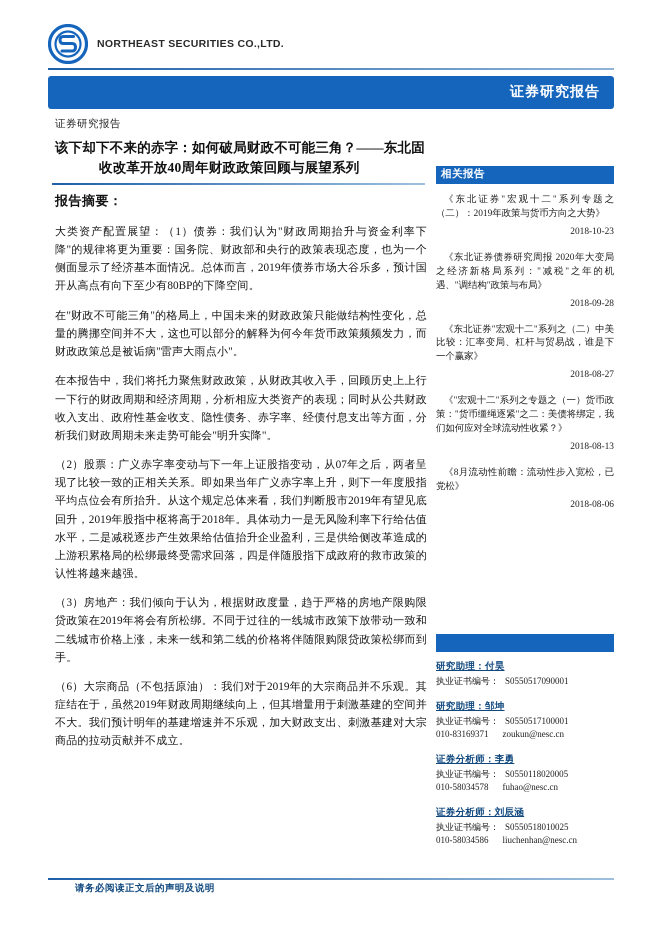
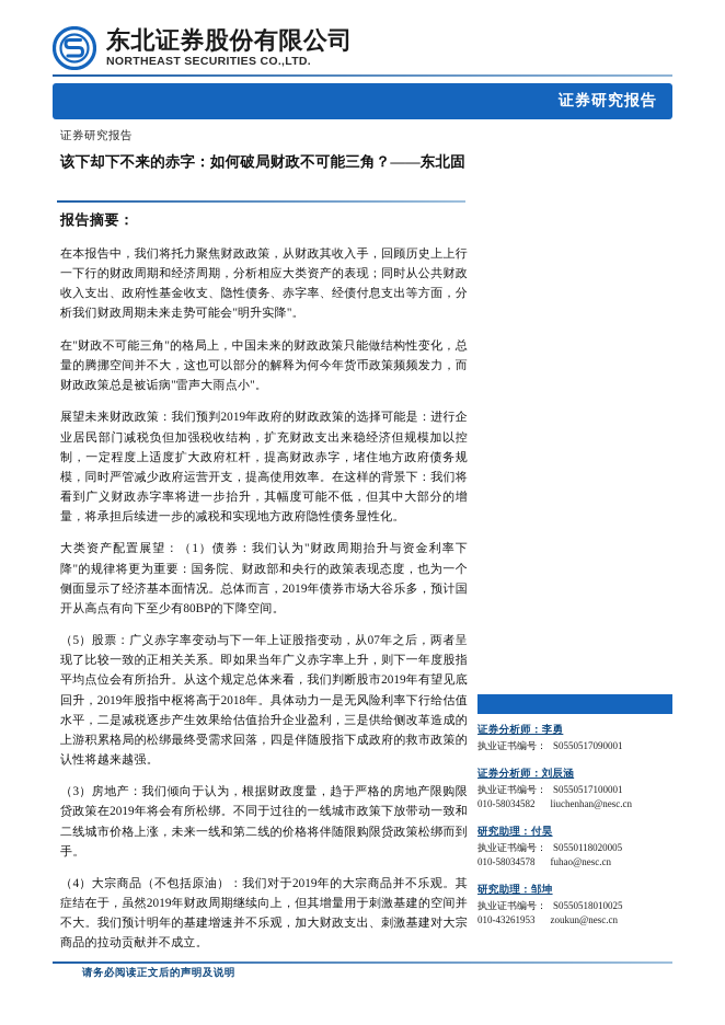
+ 东北证券股份有限公司
  NORTHEAST SECURITIES CO.,LTD.
  证券研究报告
  证券研究报告
  该下却下不来的赤字：如何破局财政不可能三角？——东北固
- 收改革开放40周年财政政策回顾与展望系列
  报告摘要：
- 大类资产配置展望：（1）债券：我们认为"财政周期抬升与资金利率下降"的规律将更为重要：国务院、财政部和央行的政策表现态度，也为一个侧面显示了经济基本面情况。总体而言，2019年债券市场大谷乐多，预计国开从高点有向下至少有80BP的下降空间。
+ 在本报告中，我们将托力聚焦财政政策，从财政其收入手，回顾历史上上行一下行的财政周期和经济周期，分析相应大类资产的表现；同时从公共财政收入支出、政府性基金收支、隐性债务、赤字率、经债付息支出等方面，分析我们财政周期未来走势可能会"明升实降"。
  在"财政不可能三角"的格局上，中国未来的财政政策只能做结构性变化，总量的腾挪空间并不大，这也可以部分的解释为何今年货币政策频频发力，而财政政策总是被诟病"雷声大雨点小"。
+ 展望未来财政政策：我们预判2019年政府的财政政策的选择可能是：进行企业居民部门减税负但加强税收结构，扩充财政支出来稳经济但规模加以控制，一定程度上适度扩大政府杠杆，提高财政赤字，堵住地方政府债务规模，同时严管减少政府运营开支，提高使用效率。在这样的背景下：我们将看到广义财政赤字率将进一步抬升，其幅度可能不低，但其中大部分的增量，将承担后续进一步的减税和实现地方政府隐性债务显性化。
- 在本报告中，我们将托力聚焦财政政策，从财政其收入手，回顾历史上上行一下行的财政周期和经济周期，分析相应大类资产的表现；同时从公共财政收入支出、政府性基金收支、隐性债务、赤字率、经债付息支出等方面，分析我们财政周期未来走势可能会"明升实降"。
+ 大类资产配置展望：（1）债券：我们认为"财政周期抬升与资金利率下降"的规律将更为重要：国务院、财政部和央行的政策表现态度，也为一个侧面显示了经济基本面情况。总体而言，2019年债券市场大谷乐多，预计国开从高点有向下至少有80BP的下降空间。
- （2）股票：广义赤字率变动与下一年上证股指变动，从07年之后，两者呈现了比较一致的正相关关系。即如果当年广义赤字率上升，则下一年度股指平均点位会有所抬升。从这个规定总体来看，我们判断股市2019年有望见底回升，2019年股指中枢将高于2018年。具体动力一是无风险利率下行给估值水平，二是减税逐步产生效果给估值抬升企业盈利，三是供给侧改革造成的上游积累格局的松绑最终受需求回落，四是伴随股指下成政府的救市政策的认性将越来越强。
+ （5）股票：广义赤字率变动与下一年上证股指变动，从07年之后，两者呈现了比较一致的正相关关系。即如果当年广义赤字率上升，则下一年度股指平均点位会有所抬升。从这个规定总体来看，我们判断股市2019年有望见底回升，2019年股指中枢将高于2018年。具体动力一是无风险利率下行给估值水平，二是减税逐步产生效果给估值抬升企业盈利，三是供给侧改革造成的上游积累格局的松绑最终受需求回落，四是伴随股指下成政府的救市政策的认性将越来越强。
  （3）房地产：我们倾向于认为，根据财政度量，趋于严格的房地产限购限贷政策在2019年将会有所松绑。不同于过往的一线城市政策下放带动一致和二线城市价格上涨，未来一线和第二线的价格将伴随限购限贷政策松绑而到手。
- （6）大宗商品（不包括原油）：我们对于2019年的大宗商品并不乐观。其症结在于，虽然2019年财政周期继续向上，但其增量用于刺激基建的空间并不大。我们预计明年的基建增速并不乐观，加大财政支出、刺激基建对大宗商品的拉动贡献并不成立。
+ （4）大宗商品（不包括原油）：我们对于2019年的大宗商品并不乐观。其症结在于，虽然2019年财政周期继续向上，但其增量用于刺激基建的空间并不大。我们预计明年的基建增速并不乐观，加大财政支出、刺激基建对大宗商品的拉动贡献并不成立。
- 相关报告
- 《东北证券"宏观十二"系列专题之（二）：2019年政策与货币方向之大势》
- 2018-10-23
- 《东北证券债券研究周报 2020年大变局之经济新格局系列："减税"之年的机遇、"调结构"政策与布局》
- 2018-09-28
- 《东北证券"宏观十二"系列之（二）中美比较：汇率变局、杠杆与贸易战，谁是下一个赢家》
- 2018-08-27
- 《"宏观十二"系列之专题之（一）货币政策："货币缰绳逐紧"之二：美债将绑定，我们如何应对全球流动性收紧？》
- 2018-08-13
- 《8月流动性前瞻：流动性步入宽松，已党松》
- 2018-08-06
- 研究助理：付昊
+ 证券分析师：李勇
  执业证书编号：
  S0550517090001
- 研究助理：邹坤
+ 证券分析师：刘辰涵
  执业证书编号：
  S0550517100001
- 010-83169371
+ 010-58034582
- zoukun@nesc.cn
+ liuchenhan@nesc.cn
- 证券分析师：李勇
+ 研究助理：付昊
  执业证书编号：
  S0550118020005
  010-58034578
  fuhao@nesc.cn
- 证券分析师：刘辰涵
+ 研究助理：邹坤
  执业证书编号：
  S0550518010025
- 010-58034586
+ 010-43261953
- liuchenhan@nesc.cn
+ zoukun@nesc.cn
  请务必阅读正文后的声明及说明
